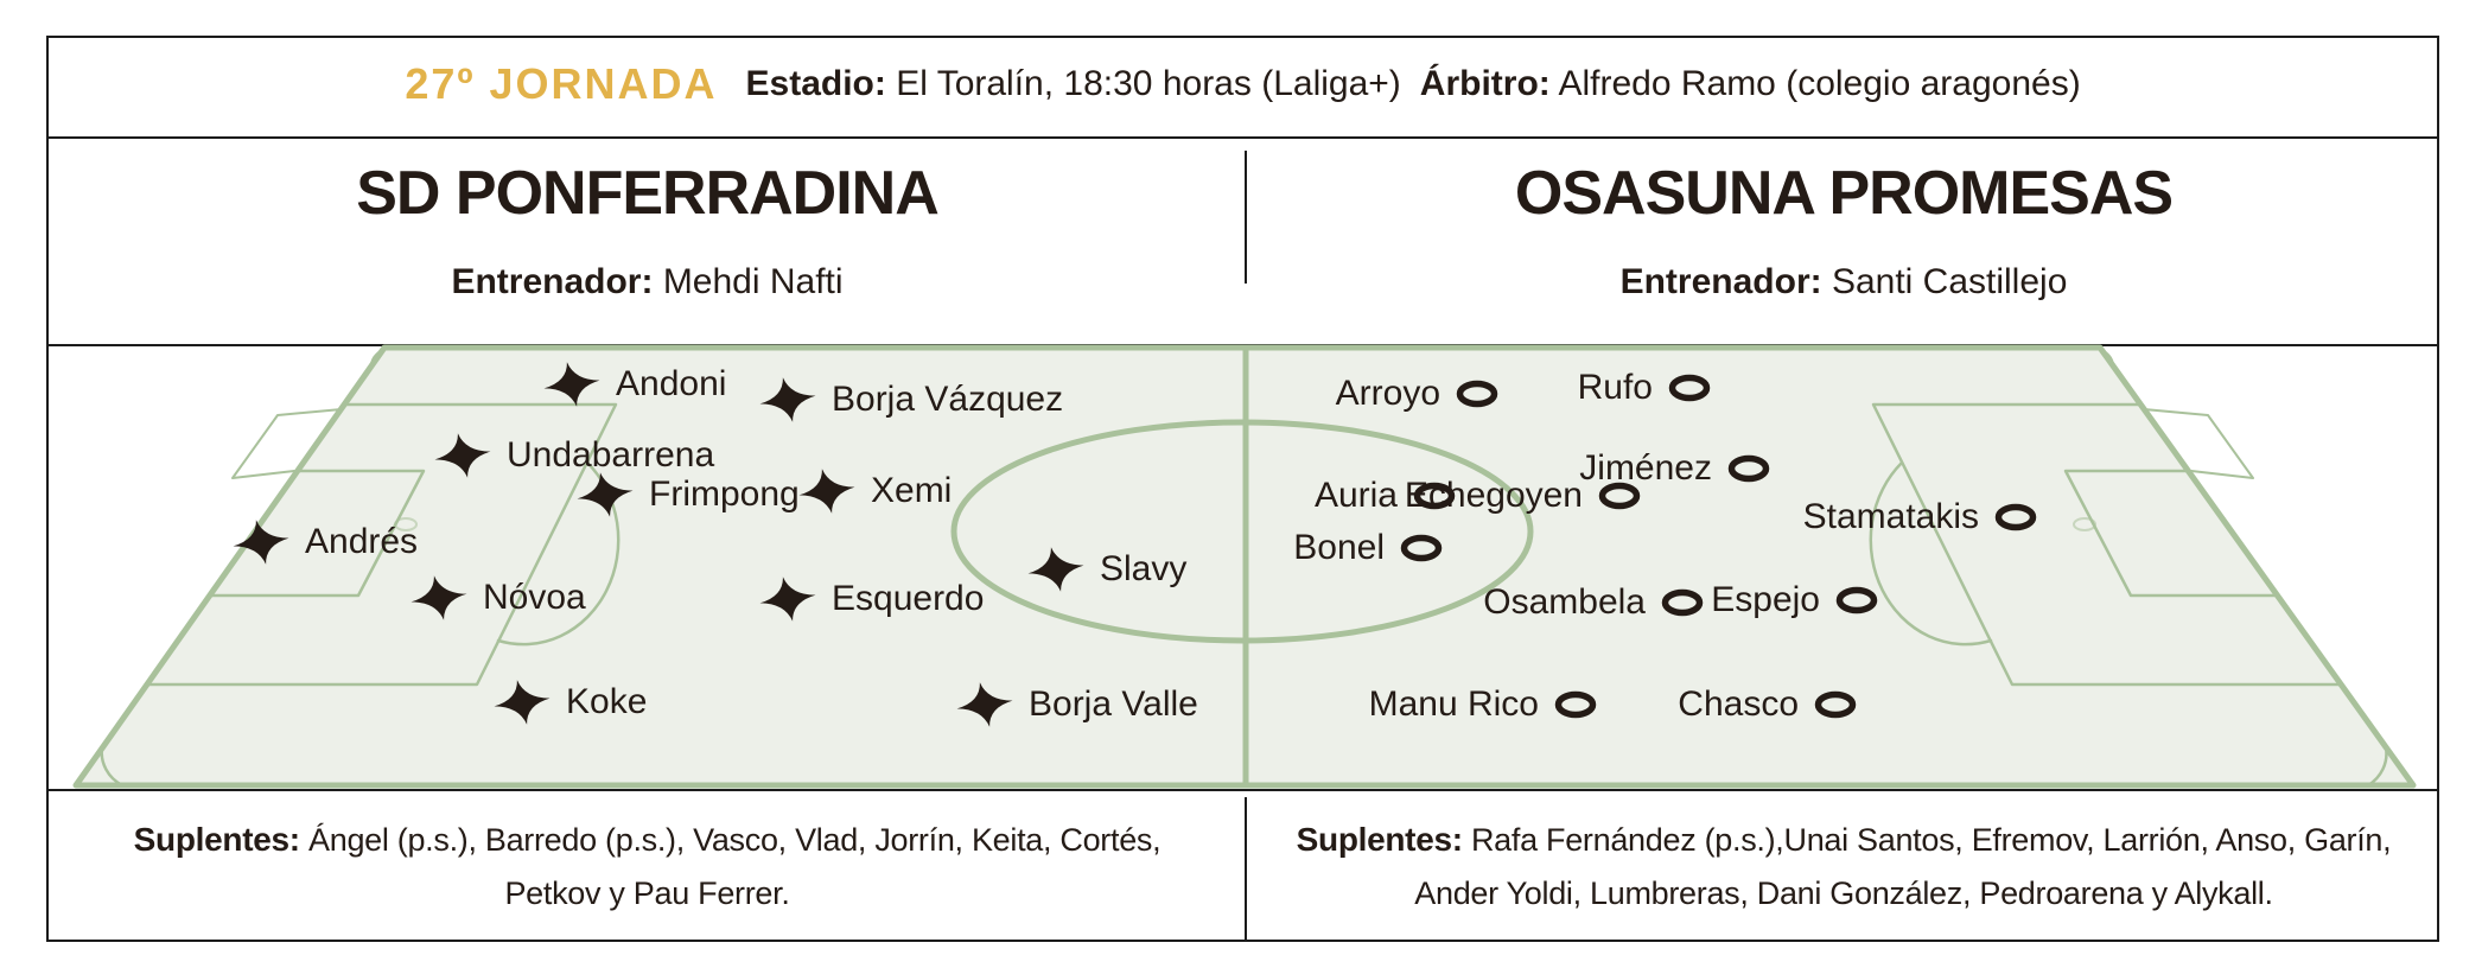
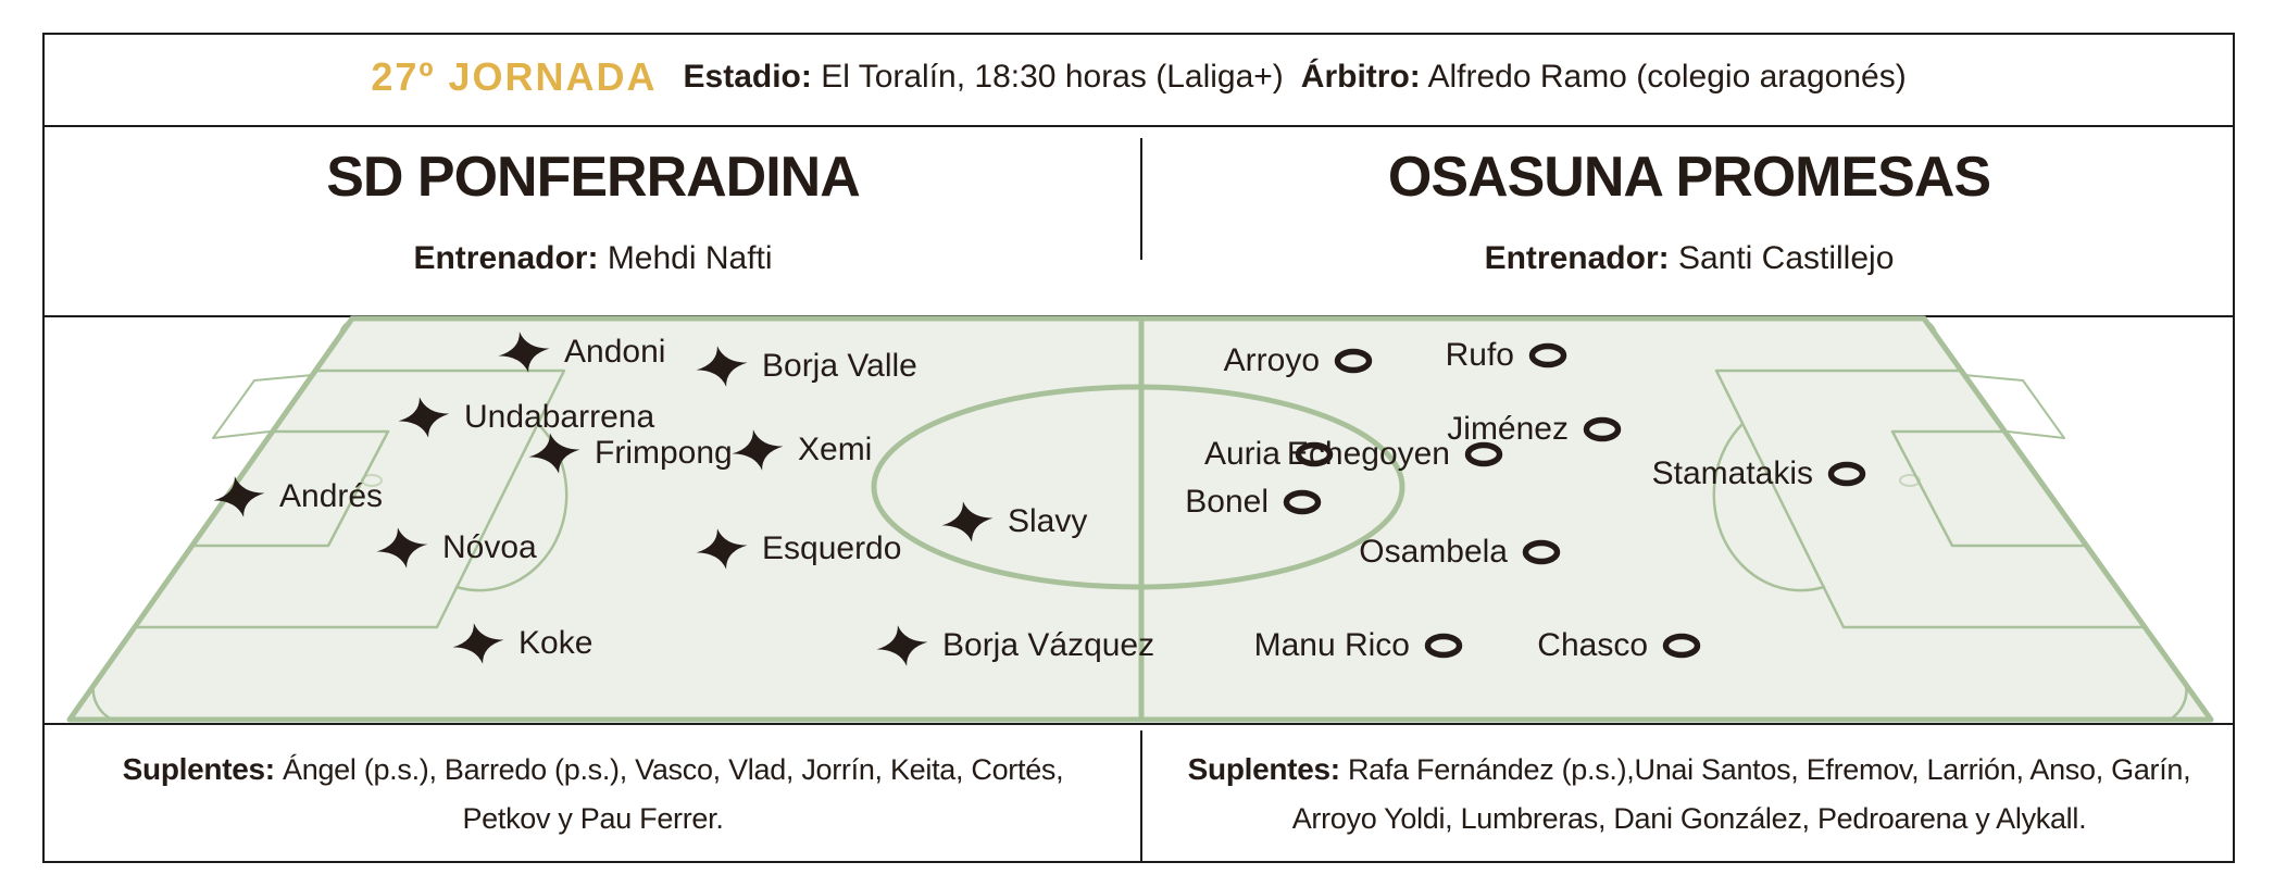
  27º JORNADA
  Estadio: El Toralín, 18:30 horas (Laliga+)
  Árbitro: Alfredo Ramo (colegio aragonés)
  SD PONFERRADINA
  Entrenador: Mehdi Nafti
  OSASUNA PROMESAS
  Entrenador: Santi Castillejo
  Andrés
  Andoni
- Borja Vázquez
+ Borja Valle
  Undabarrena
  Frimpong
  Xemi
  Slavy
  Nóvoa
  Esquerdo
  Koke
- Borja Valle
+ Borja Vázquez
  Arroyo
  Rufo
  Jiménez
  Auria
  Echegoyen
  Bonel
  Stamatakis
  Osambela
- Espejo
  Manu Rico
  Chasco
  Suplentes: Ángel (p.s.), Barredo (p.s.), Vasco, Vlad, Jorrín, Keita, Cortés,
  Petkov y Pau Ferrer.
  Suplentes: Rafa Fernández (p.s.),Unai Santos, Efremov, Larrión, Anso, Garín,
- Ander Yoldi, Lumbreras, Dani González, Pedroarena y Alykall.
+ Arroyo Yoldi, Lumbreras, Dani González, Pedroarena y Alykall.
